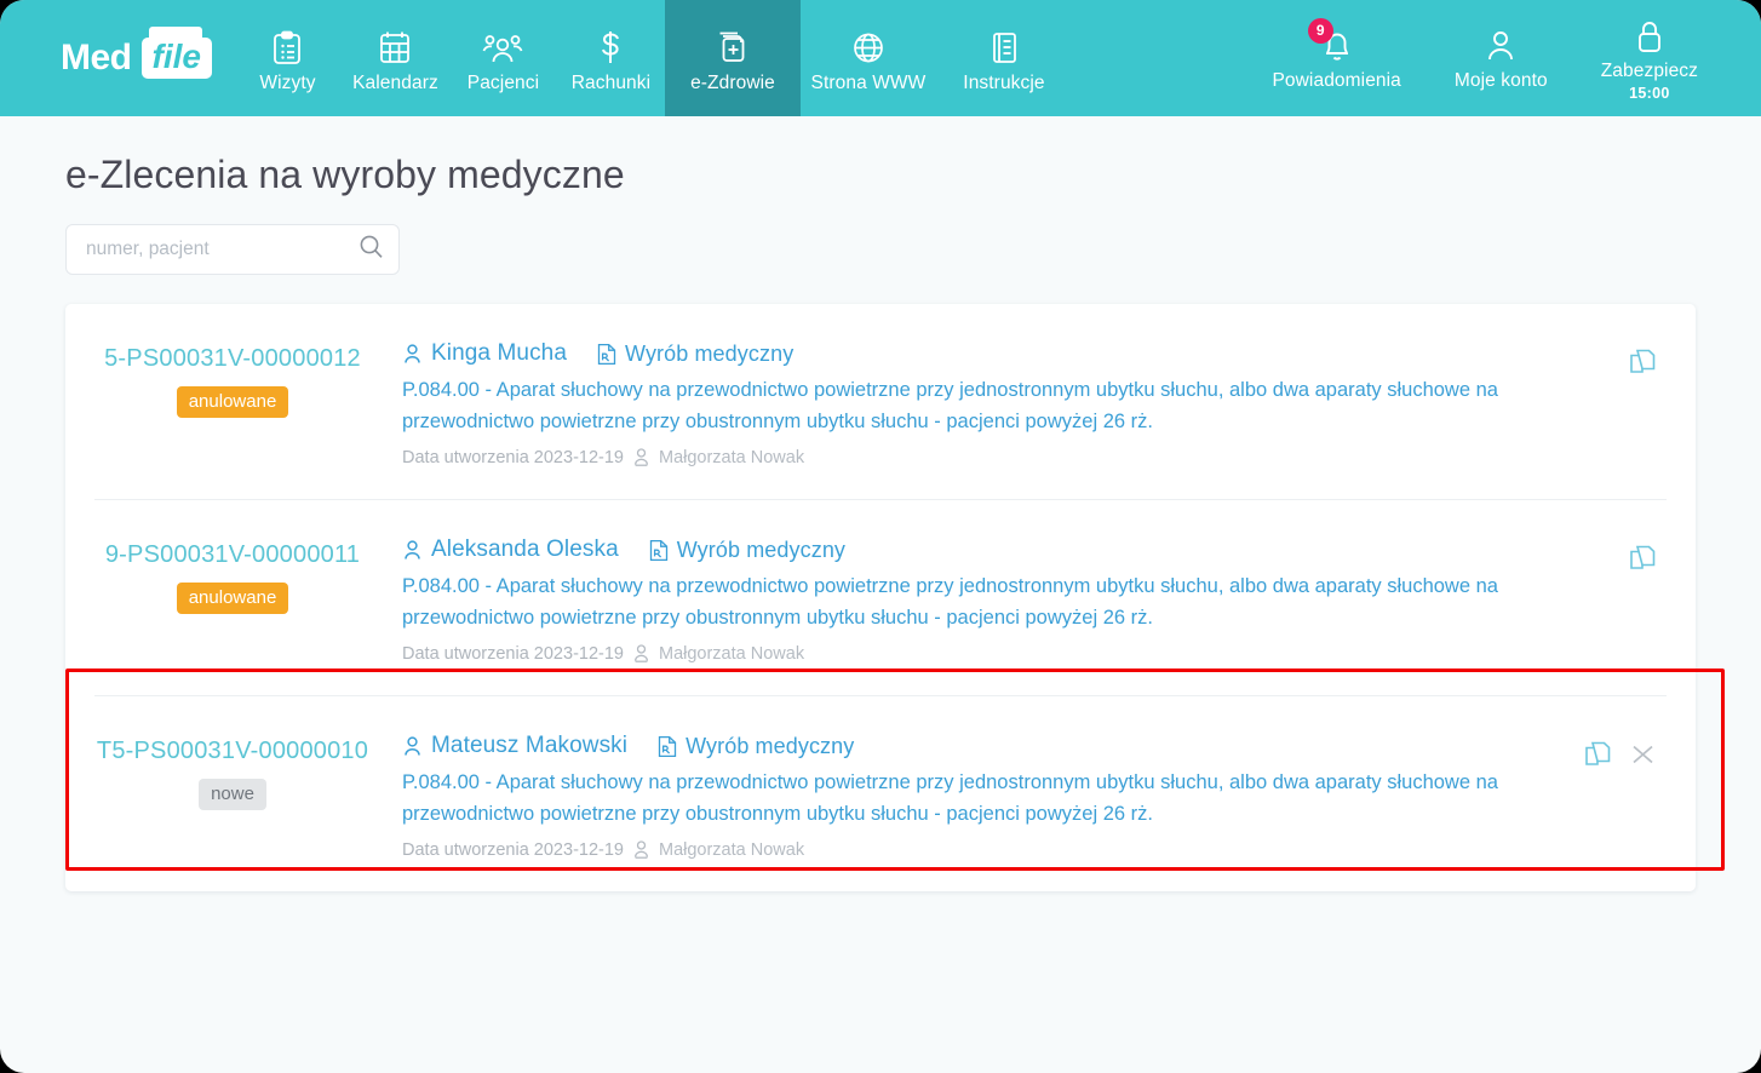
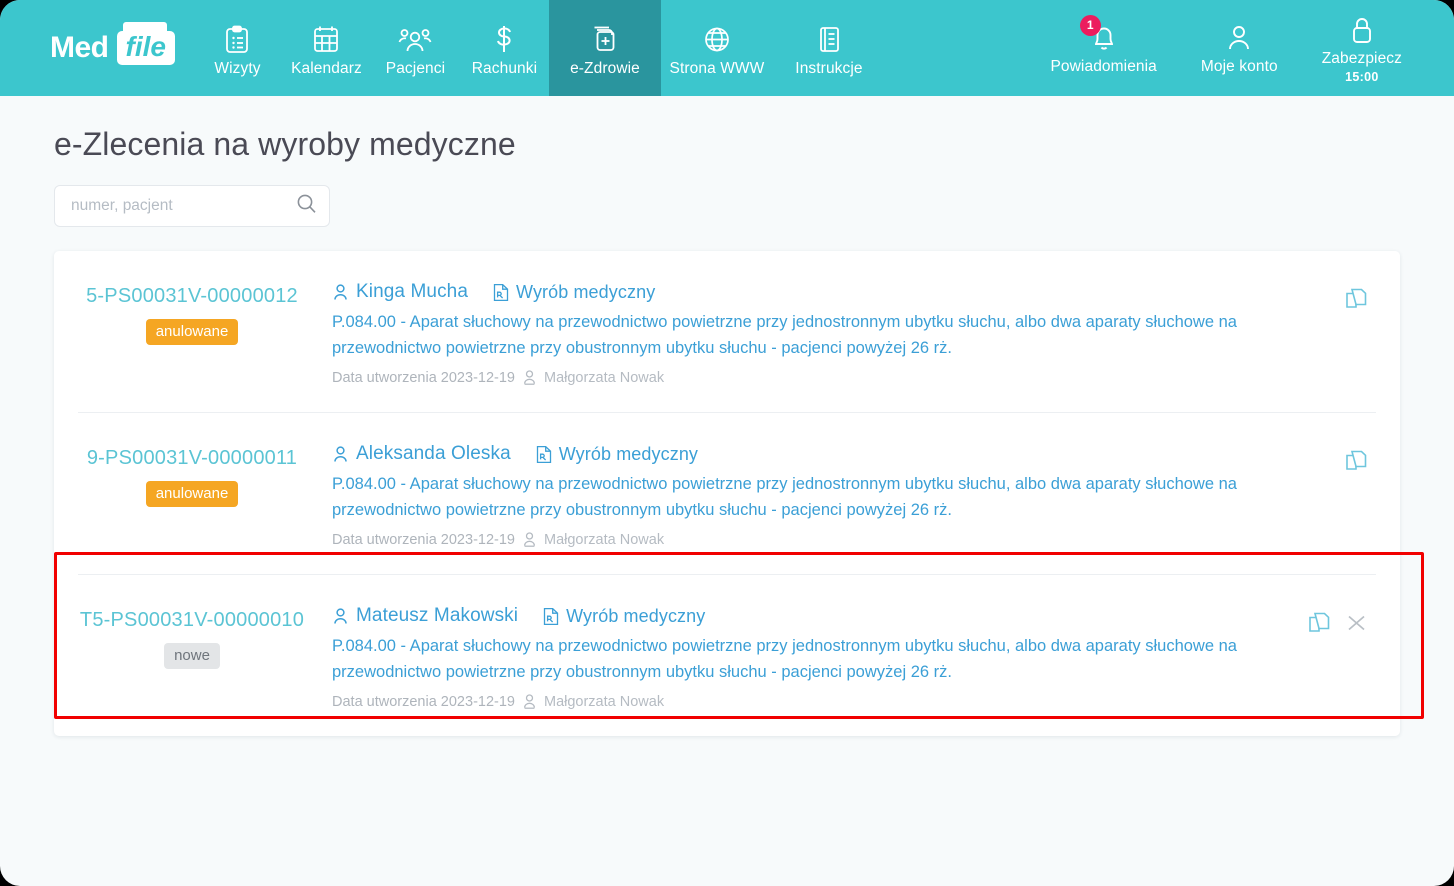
  Med
  file
  Wizyty
  Kalendarz
  Pacjenci
  Rachunki
  e-Zdrowie
  Strona WWW
  Instrukcje
- 9
+ 1
  Powiadomienia
  Moje konto
  Zabezpiecz
  15:00
  e-Zlecenia na wyroby medyczne
  numer, pacjent
  5-PS00031V-00000012
  anulowane
  Kinga Mucha
  Wyrób medyczny
  P.084.00 - Aparat słuchowy na przewodnictwo powietrzne przy jednostronnym ubytku słuchu, albo dwa aparaty słuchowe na przewodnictwo powietrzne przy obustronnym ubytku słuchu - pacjenci powyżej 26 rż.
  Data utworzenia 2023-12-19
  Małgorzata Nowak
  9-PS00031V-00000011
  anulowane
  Aleksanda Oleska
  Wyrób medyczny
  P.084.00 - Aparat słuchowy na przewodnictwo powietrzne przy jednostronnym ubytku słuchu, albo dwa aparaty słuchowe na przewodnictwo powietrzne przy obustronnym ubytku słuchu - pacjenci powyżej 26 rż.
  Data utworzenia 2023-12-19
  Małgorzata Nowak
  T5-PS00031V-00000010
  nowe
  Mateusz Makowski
  Wyrób medyczny
  P.084.00 - Aparat słuchowy na przewodnictwo powietrzne przy jednostronnym ubytku słuchu, albo dwa aparaty słuchowe na przewodnictwo powietrzne przy obustronnym ubytku słuchu - pacjenci powyżej 26 rż.
  Data utworzenia 2023-12-19
  Małgorzata Nowak
